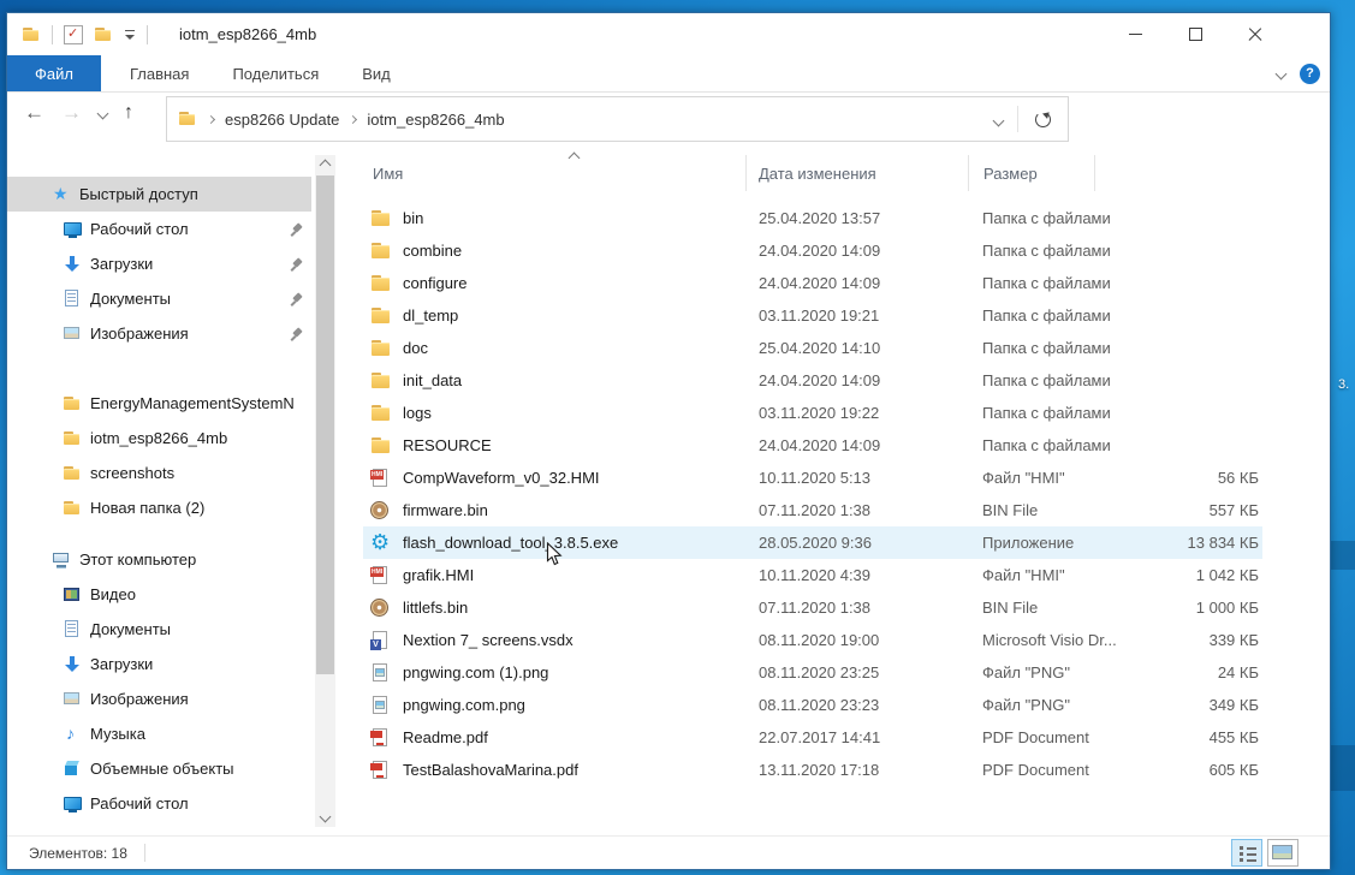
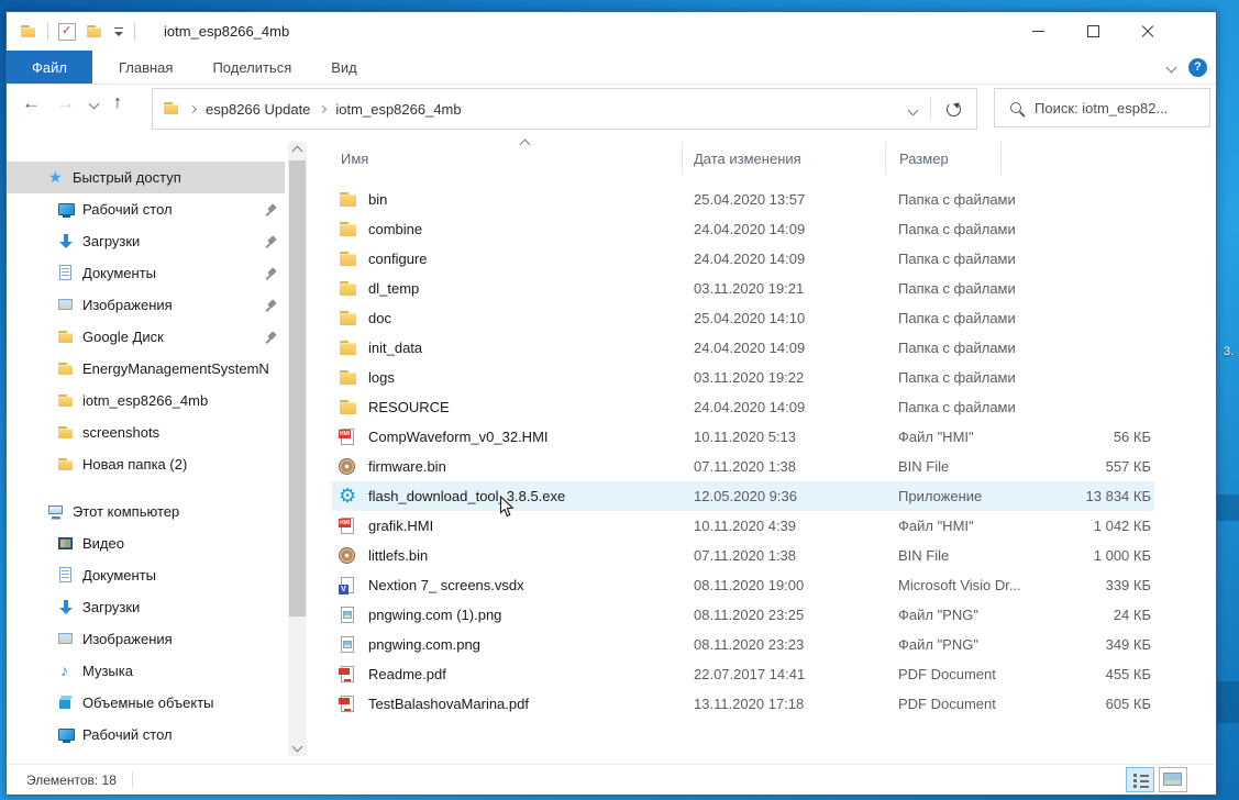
  3.
  iotm_esp8266_4mb
  Файл
  Главная
  Поделиться
  Вид
  ?
  ←
  →
  ↑
  esp8266 Update
  iotm_esp8266_4mb
+ Поиск: iotm_esp82...
  Быстрый доступ
  Рабочий стол
  Загрузки
  Документы
  Изображения
+ Google Диск
  EnergyManagementSystemN
  iotm_esp8266_4mb
  screenshots
  Новая папка (2)
  Этот компьютер
  Видео
  Документы
  Загрузки
  Изображения
  Музыка
  Объемные объекты
  Рабочий стол
  Имя
  Дата изменения
  Размер
  bin
  25.04.2020 13:57
  Папка с файлами
  combine
  24.04.2020 14:09
  Папка с файлами
  configure
  24.04.2020 14:09
  Папка с файлами
  dl_temp
  03.11.2020 19:21
  Папка с файлами
  doc
  25.04.2020 14:10
  Папка с файлами
  init_data
  24.04.2020 14:09
  Папка с файлами
  logs
  03.11.2020 19:22
  Папка с файлами
  RESOURCE
  24.04.2020 14:09
  Папка с файлами
  CompWaveform_v0_32.HMI
  10.11.2020 5:13
  Файл "HMI"
  56 КБ
  firmware.bin
  07.11.2020 1:38
  BIN File
  557 КБ
  flash_download_tool_3.8.5.exe
- 28.05.2020 9:36
+ 12.05.2020 9:36
  Приложение
  13 834 КБ
  grafik.HMI
  10.11.2020 4:39
  Файл "HMI"
  1 042 КБ
  littlefs.bin
  07.11.2020 1:38
  BIN File
  1 000 КБ
  Nextion 7_ screens.vsdx
  08.11.2020 19:00
  Microsoft Visio Dr...
  339 КБ
  pngwing.com (1).png
  08.11.2020 23:25
  Файл "PNG"
  24 КБ
  pngwing.com.png
  08.11.2020 23:23
  Файл "PNG"
  349 КБ
  Readme.pdf
  22.07.2017 14:41
  PDF Document
  455 КБ
  TestBalashovaMarina.pdf
  13.11.2020 17:18
  PDF Document
  605 КБ
  Элементов: 18
